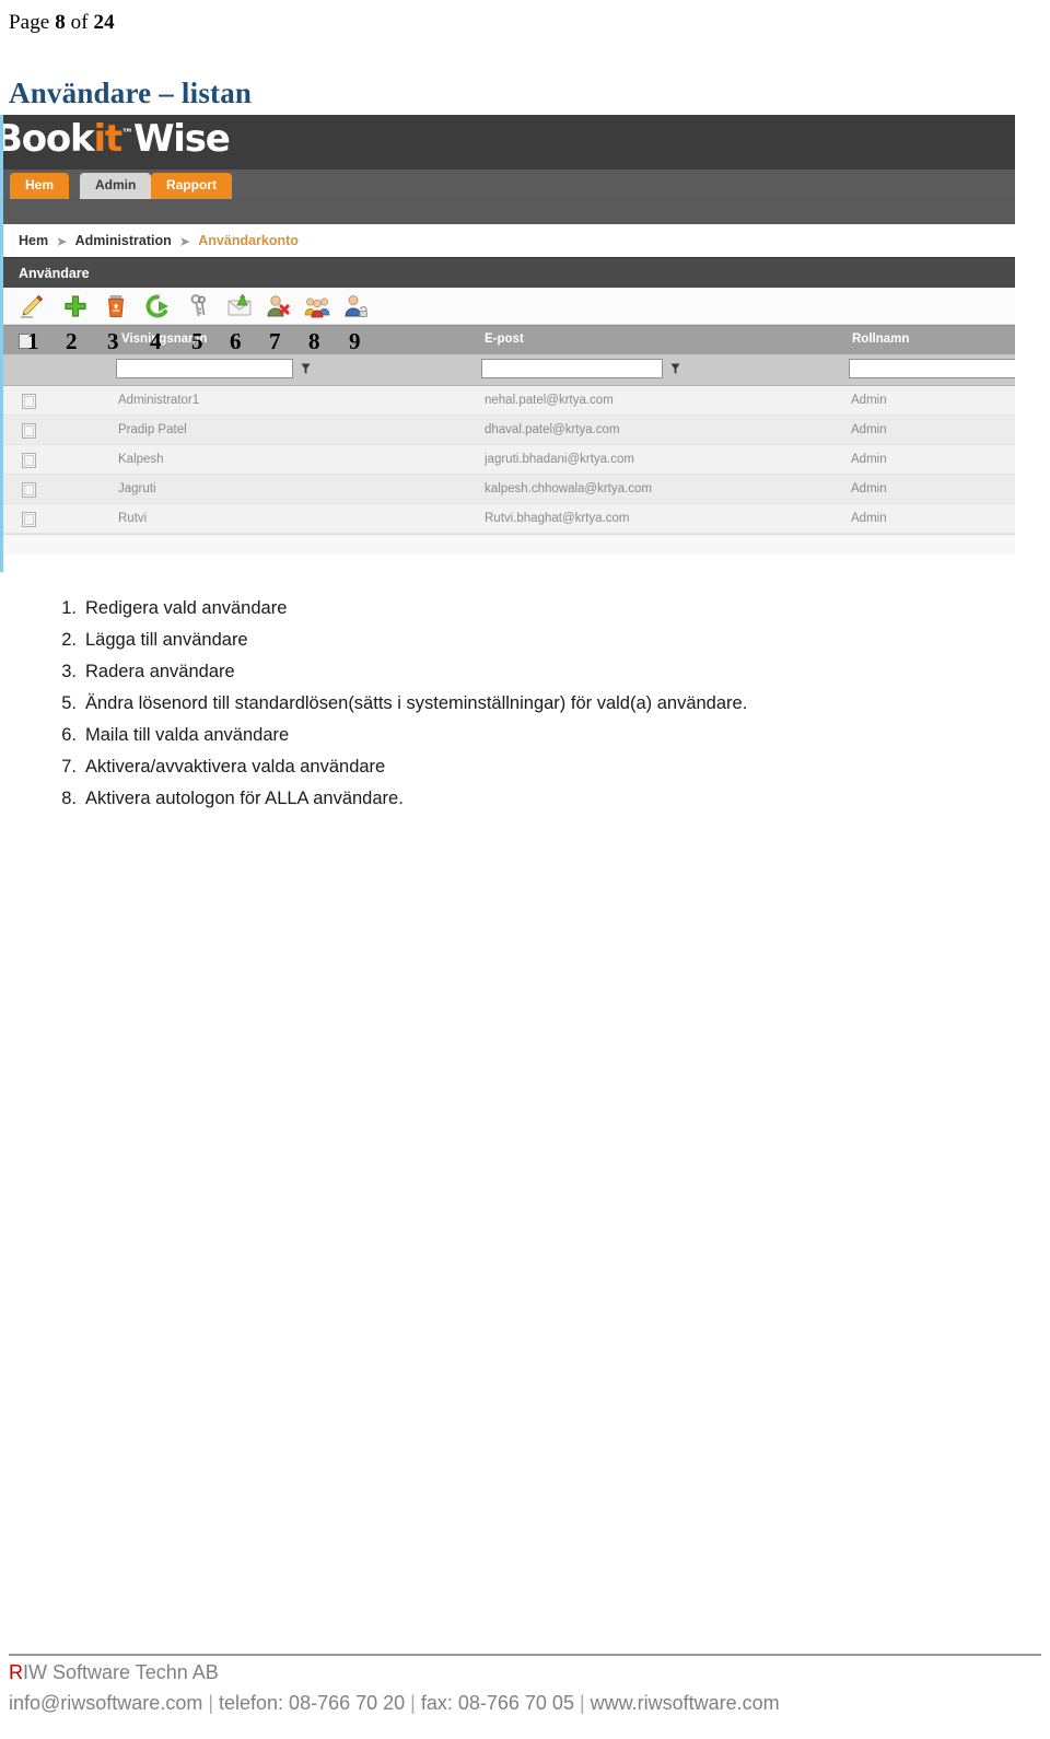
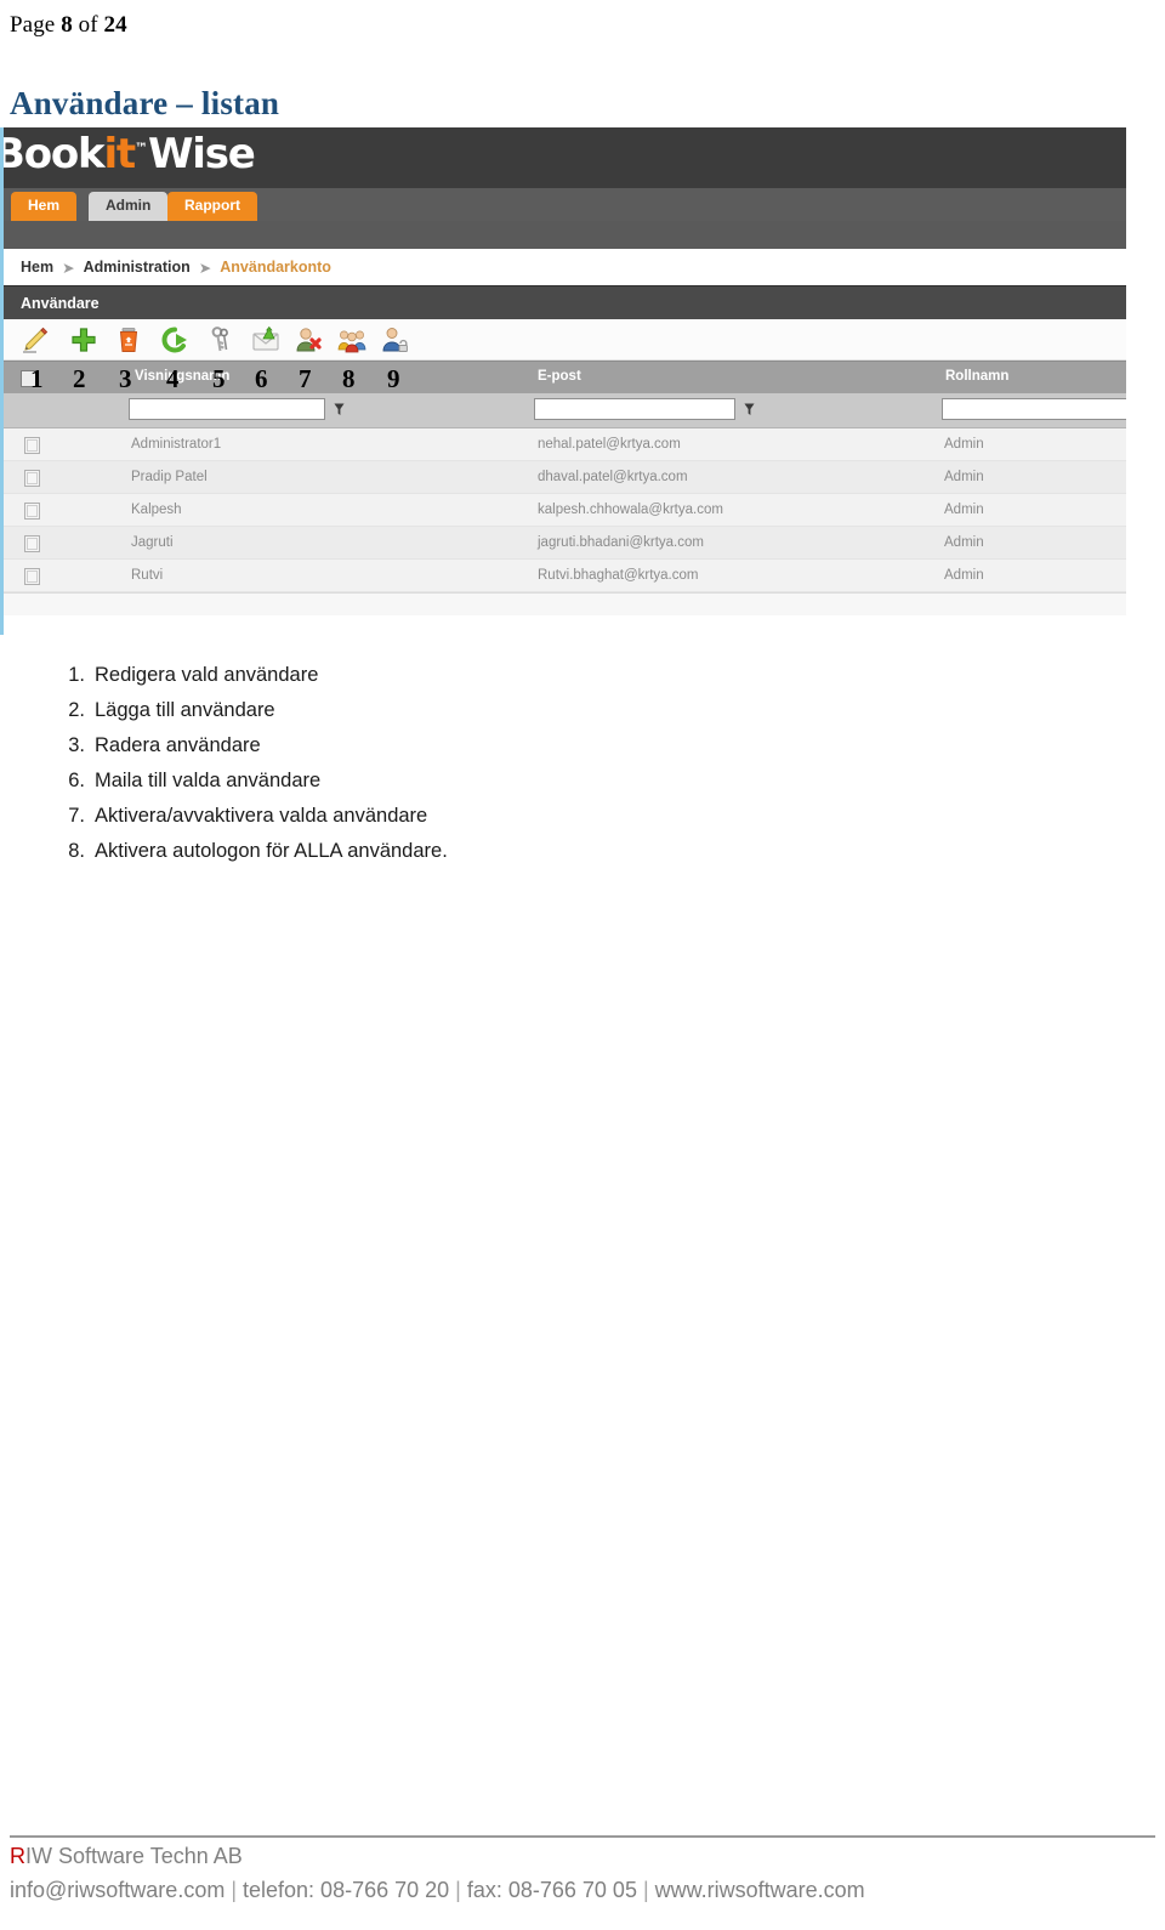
  Page 8 of 24
  Användare – listan
  Bookit™Wise
  Hem
  Admin
  Rapport
  Hem
  ➤
  Administration
  ➤
  Användarkonto
  Användare
  Visningsnamn
  E-post
  Rollnamn
  1
  2
  3
  4
  5
  6
  7
  8
  9
  Administrator1
  nehal.patel@krtya.com
  Admin
  Pradip Patel
  dhaval.patel@krtya.com
  Admin
  Kalpesh
- jagruti.bhadani@krtya.com
+ kalpesh.chhowala@krtya.com
  Admin
  Jagruti
- kalpesh.chhowala@krtya.com
+ jagruti.bhadani@krtya.com
  Admin
  Rutvi
  Rutvi.bhaghat@krtya.com
  Admin
  1.
  Redigera vald användare
  2.
  Lägga till användare
  3.
  Radera användare
- 5.
- Ändra lösenord till standardlösen(sätts i systeminställningar) för vald(a) användare.
  6.
  Maila till valda användare
  7.
  Aktivera/avvaktivera valda användare
  8.
  Aktivera autologon för ALLA användare.
  RIW Software Techn AB
  info@riwsoftware.com | telefon: 08-766 70 20 | fax: 08-766 70 05 | www.riwsoftware.com
